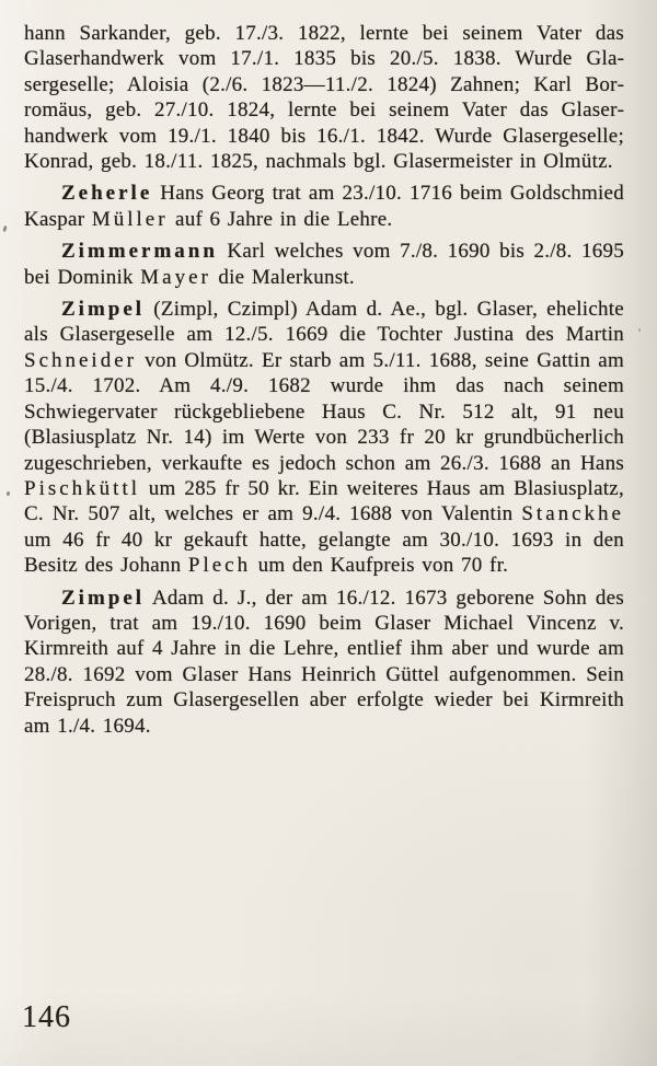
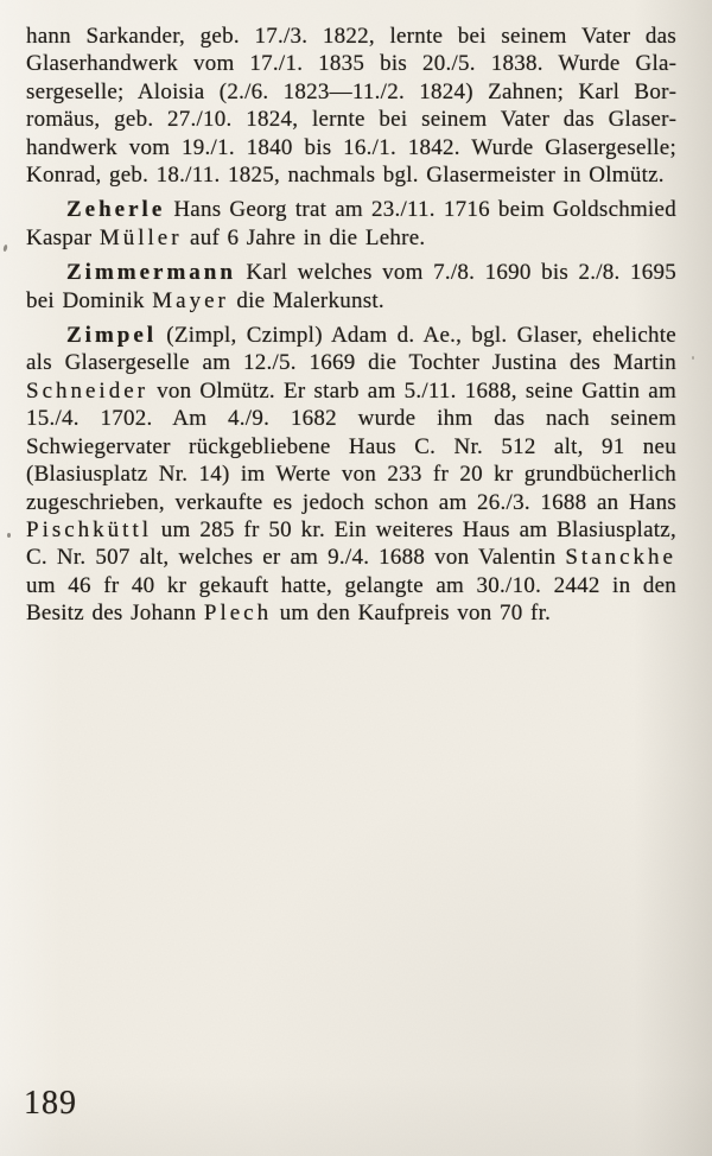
  hann Sarkander, geb. 17./3. 1822, lernte bei seinem Vater das Glaserhandwerk vom 17./1. 1835 bis 20./5. 1838. Wurde Gla­ergeselle; Aloisia (2./6. 1823—11./2. 1824) Zahnen; Karl Bor­romäus, geb. 27./10. 1824, lernte bei seinem Vater das Glaser­andwerk vom 19./1. 1840 bis 16./1. 1842. Wurde Glaser­geselle; Konrad, geb. 18./11. 1825, nachmals bgl. Glasermei­ster in Olmütz.
- Zeherle Hans Georg trat am 23./10. 1716 beim Gold­schmied Kaspar Müller auf 6 Jahre in die Lehre.
+ Zeherle Hans Georg trat am 23./11. 1716 beim Gold­schmied Kaspar Müller auf 6 Jahre in die Lehre.
  Zimmermann Karl welches vom 7./8. 1690 bis 2./8. 1695 bei Dominik Mayer die Malerkunst.
- Zimpel (Zimpl, Czimpl) Adam d. Ae., bgl. Glaser, ehe­lichte als Glasergeselle am 12./5. 1669 die Tochter Justina des Martin Schneider von Olmütz. Er starb am 5./11. 1688, seine Gattin am 15./4. 1702. Am 4./9. 1682 wurde ihm das nach seinem Schwiegervater rückgebliebene Haus C. Nr. 512 alt, 91 neu (Blasiusplatz Nr. 14) im Werte von 233 fr 20 kr grundbücherlich zugeschrieben, verkaufte es jedoch schon am 26./3. 1688 an Hans Pischküttl um 285 fr 50 kr. Ein weiteres Haus am Blasiusplatz, C. Nr. 507 alt, welches er am 9./4. 1688 von Valentin Stanckhe um 46 fr 40 kr gekauft hatte, gelangte am 30./10. 1693 in den Besitz des Johann Plech um den Kaufpreis von 70 fr.
+ Zimpel (Zimpl, Czimpl) Adam d. Ae., bgl. Glaser, ehe­lichte als Glasergeselle am 12./5. 1669 die Tochter Justina des Martin Schneider von Olmütz. Er starb am 5./11. 1688, seine Gattin am 15./4. 1702. Am 4./9. 1682 wurde ihm das nach seinem Schwiegervater rückgebliebene Haus C. Nr. 512 alt, 91 neu (Blasiusplatz Nr. 14) im Werte von 233 fr 20 kr grundbücherlich zugeschrieben, verkaufte es jedoch schon am 26./3. 1688 an Hans Pischküttl um 285 fr 50 kr. Ein weiteres Haus am Blasiusplatz, C. Nr. 507 alt, welches er am 9./4. 1688 von Valentin Stanckhe um 46 fr 40 kr gekauft hatte, gelangte am 30./10. 2442 in den Besitz des Johann Plech um den Kaufpreis von 70 fr.
- Zimpel Adam d. J., der am 16./12. 1673 geborene Sohn des Vorigen, trat am 19./10. 1690 beim Glaser Michael Vin­cenz v. Kirmreith auf 4 Jahre in die Lehre, entlief ihm aber und wurde am 28./8. 1692 vom Glaser Hans Heinrich Güttel aufgenommen. Sein Freispruch zum Glasergesellen aber er­folgte wieder bei Kirmreith am 1./4. 1694.
- 146
+ 189
